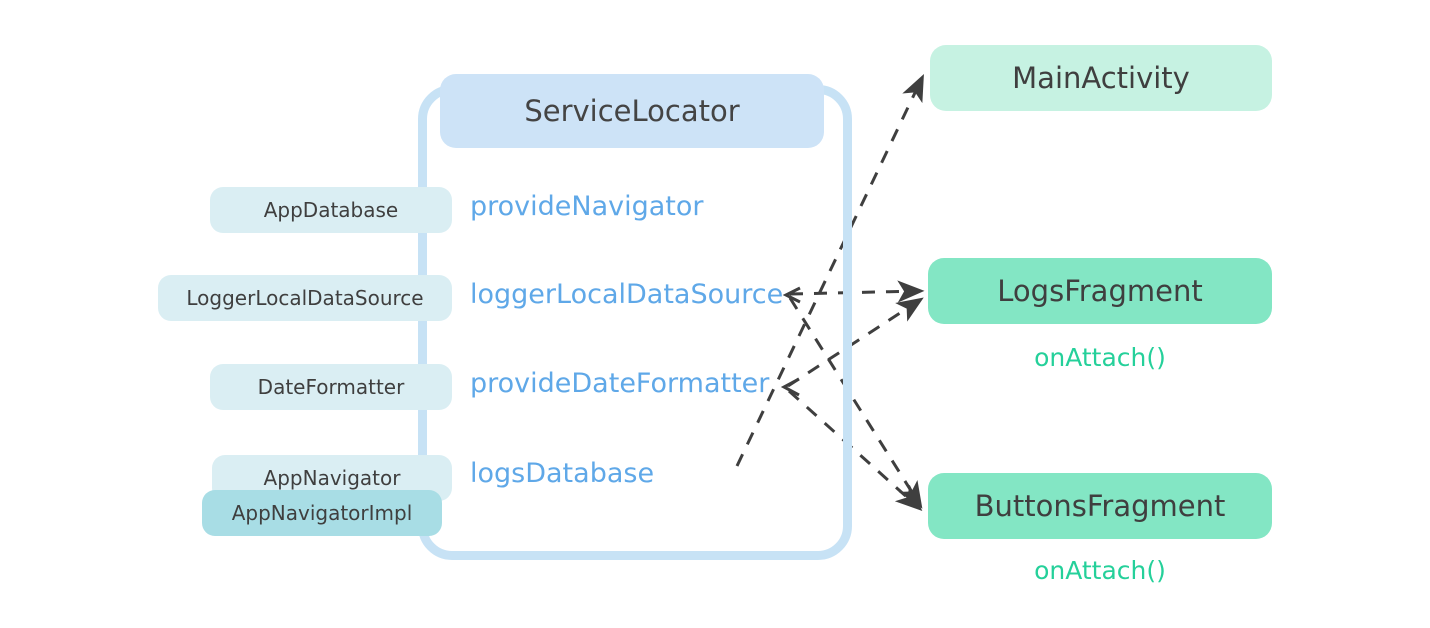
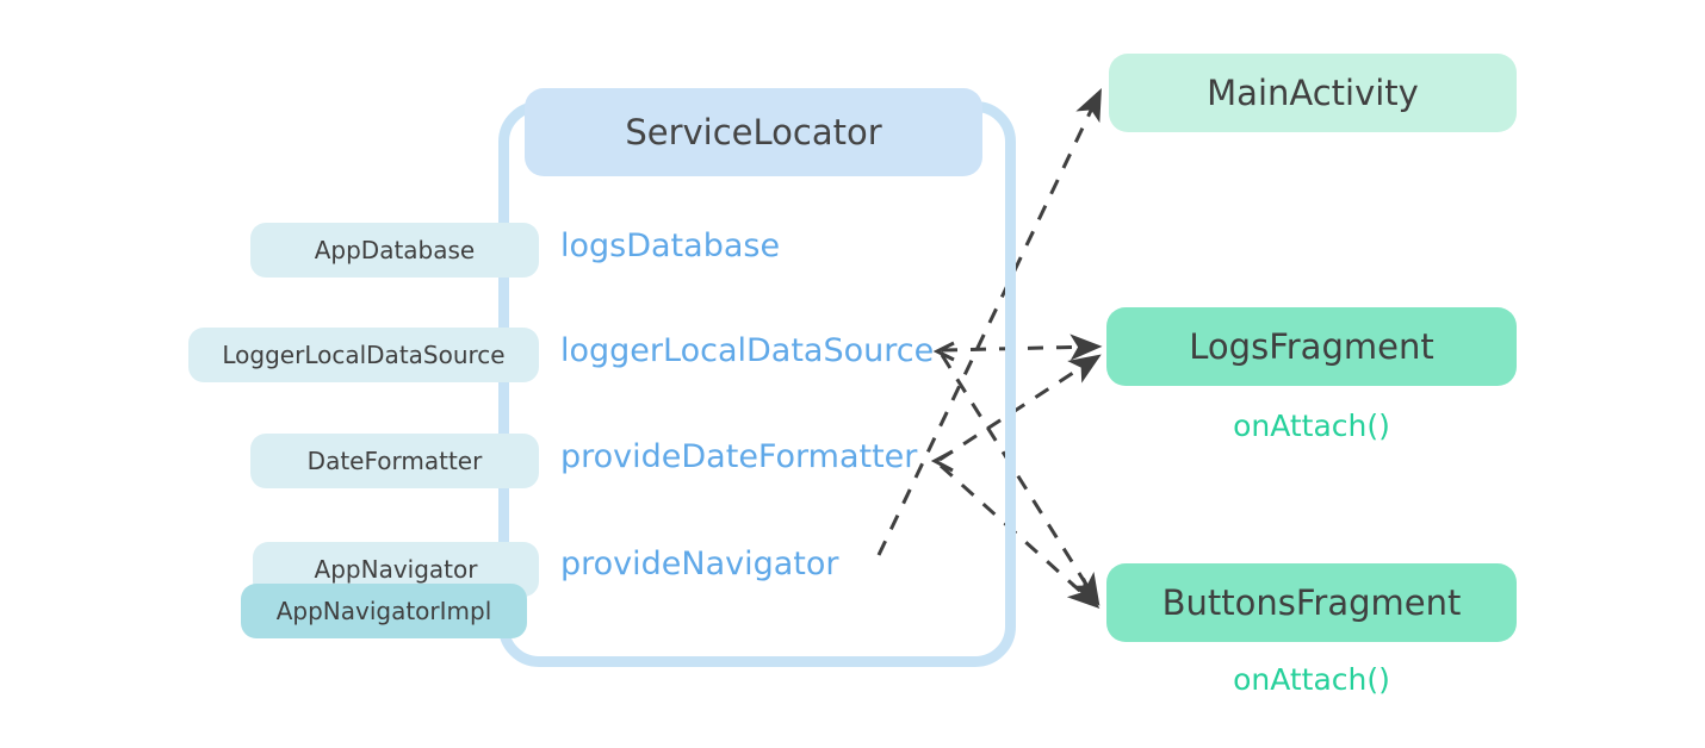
  ServiceLocator
  AppDatabase
  LoggerLocalDataSource
  DateFormatter
  AppNavigator
  AppNavigatorImpl
- provideNavigator
+ logsDatabase
  loggerLocalDataSource
  provideDateFormatter
- logsDatabase
+ provideNavigator
  MainActivity
  LogsFragment
  onAttach()
  ButtonsFragment
  onAttach()
